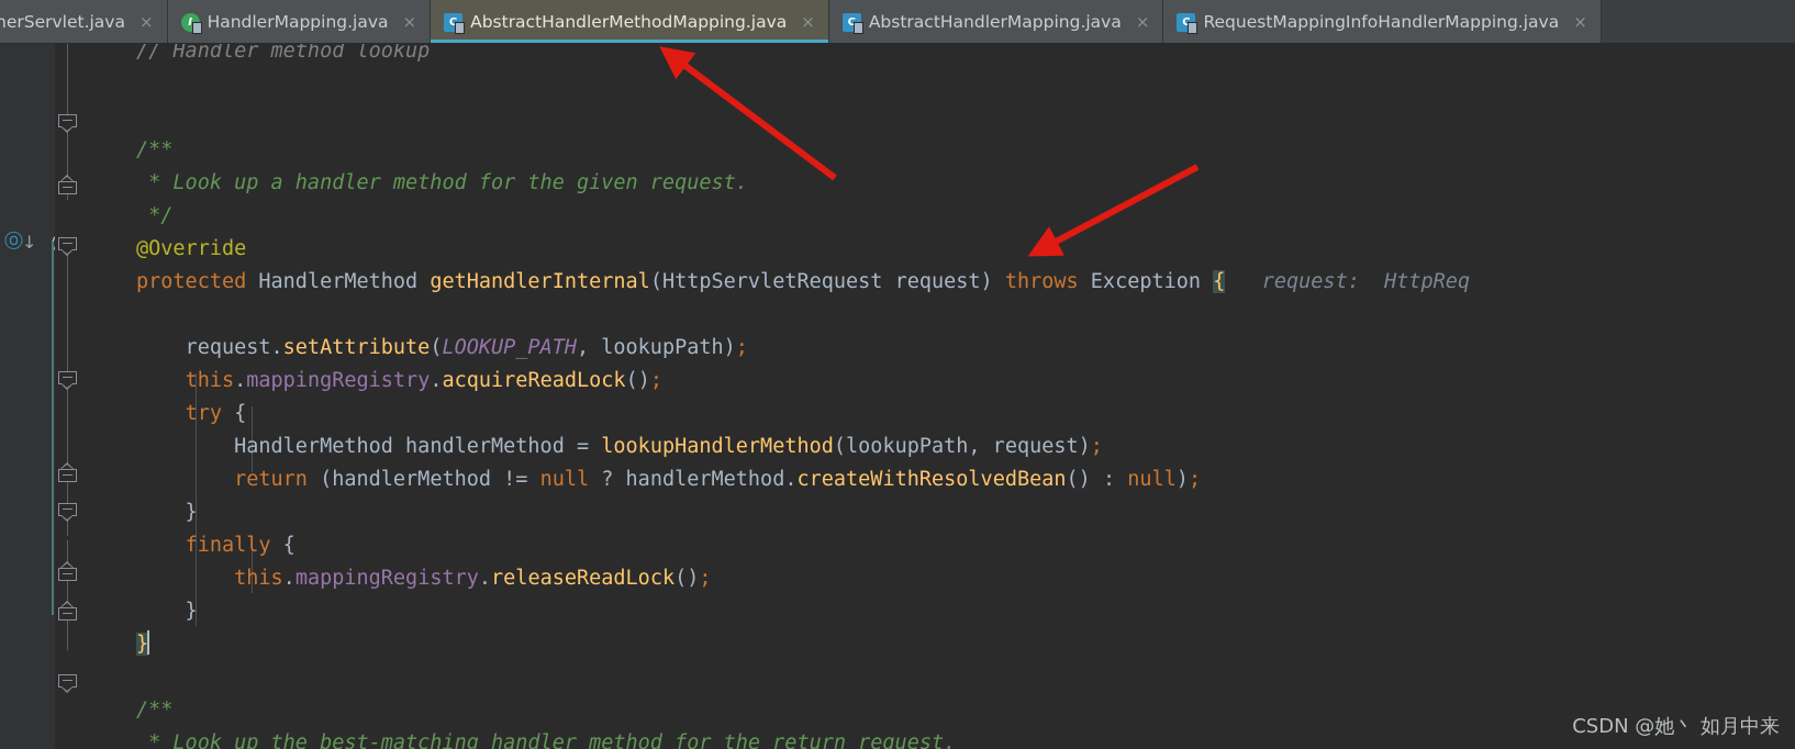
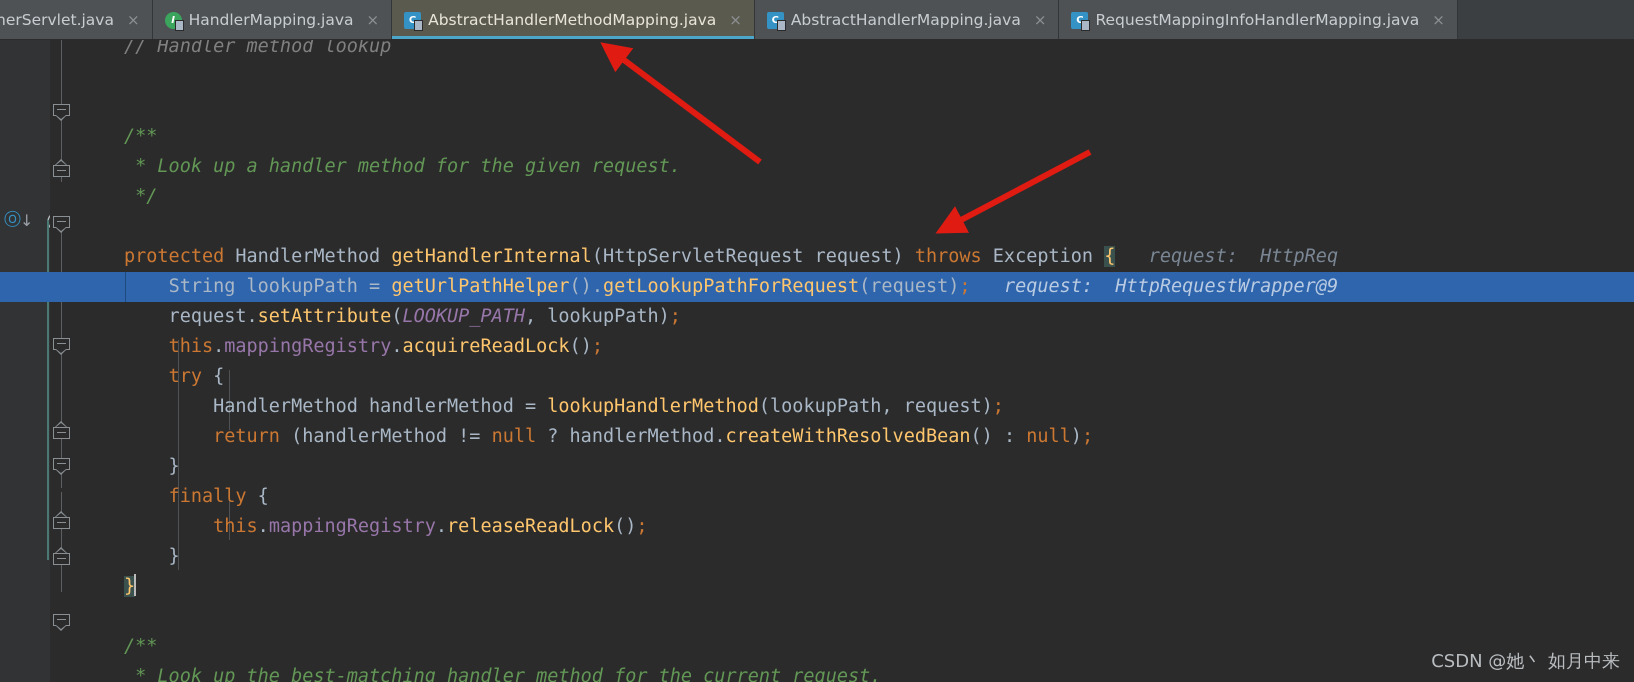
  herServlet.java
  ×
  I
  HandlerMapping.java
  ×
  C
  AbstractHandlerMethodMapping.java
  ×
  C
  AbstractHandlerMapping.java
  ×
  C
  RequestMappingInfoHandlerMapping.java
  ×
  ⓞ
  ↓
  // Handler method lookup
  /**
  * Look up a handler method for the given request.
  */
- @Override
  protected HandlerMethod getHandlerInternal(HttpServletRequest request) throws Exception { request: HttpReq
+ String lookupPath = getUrlPathHelper().getLookupPathForRequest(request); request: HttpRequestWrapper@9
  request.setAttribute(LOOKUP_PATH, lookupPath);
  this.mappingRegistry.acquireReadLock();
  try {
  HandlerMethod handlerMethod = lookupHandlerMethod(lookupPath, request);
  return (handlerMethod != null ? handlerMethod.createWithResolvedBean() : null);
  }
  finally {
  this.mappingRegistry.releaseReadLock();
  }
  }
  /**
- * Look up the best-matching handler method for the return request.
+ * Look up the best-matching handler method for the current request.
  CSDN @她丶 如月中来
